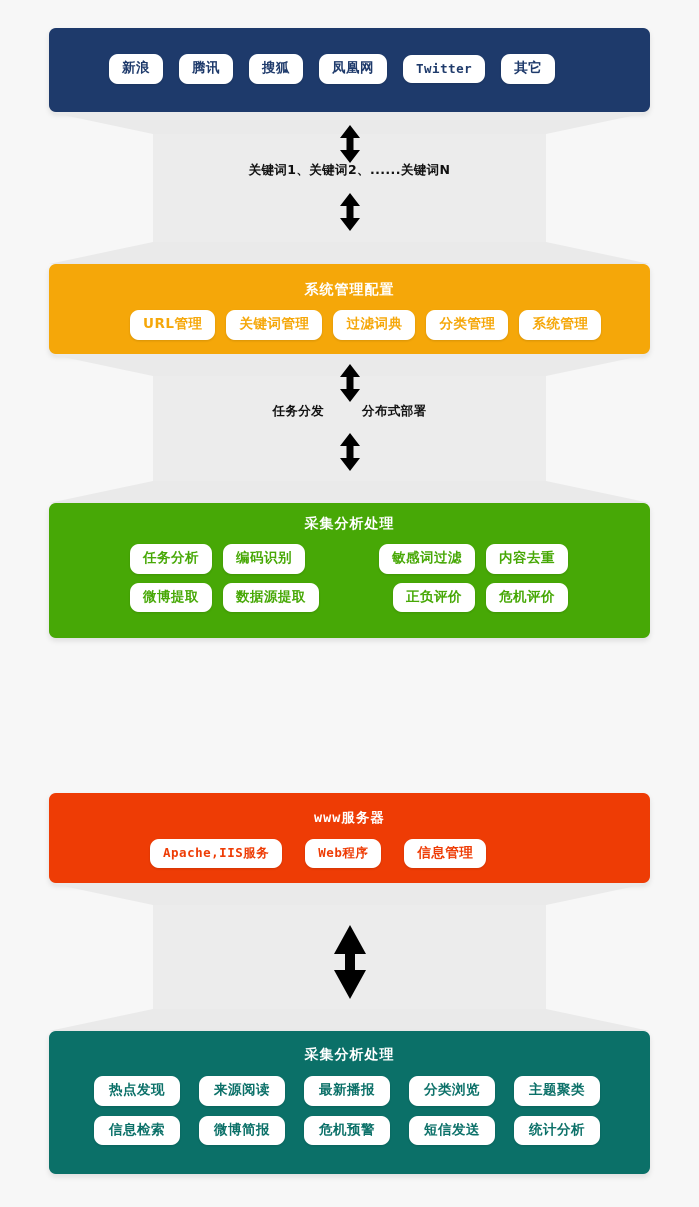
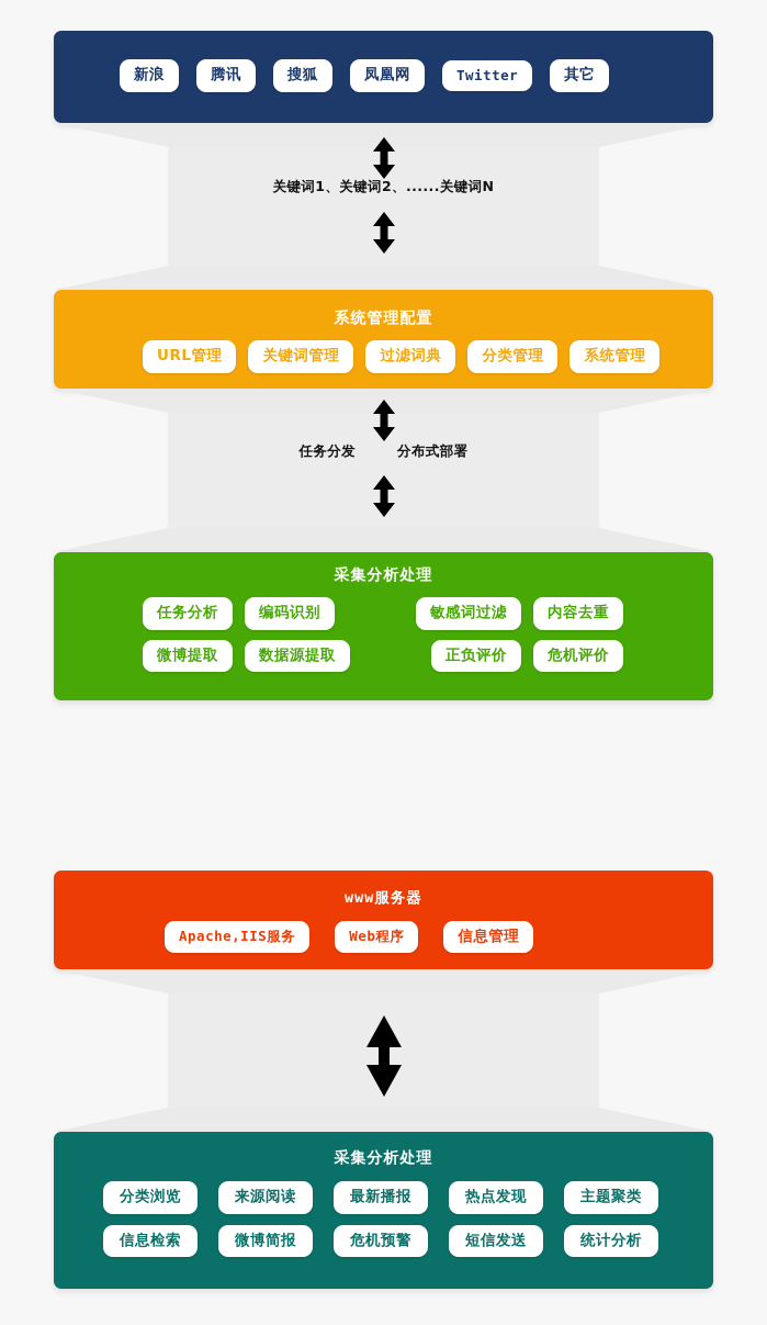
  新浪
  腾讯
  搜狐
  凤凰网
  Twitter
  其它
  关键词1、关键词2、......关键词N
  系统管理配置
  URL管理
  关键词管理
  过滤词典
  分类管理
  系统管理
  任务分发 分布式部署
  采集分析处理
  任务分析
  编码识别
  敏感词过滤
  内容去重
  微博提取
  数据源提取
  正负评价
  危机评价
  www服务器
  Apache,IIS服务
  Web程序
  信息管理
  采集分析处理
- 热点发现
+ 分类浏览
  来源阅读
  最新播报
- 分类浏览
+ 热点发现
  主题聚类
  信息检索
  微博简报
  危机预警
  短信发送
  统计分析
